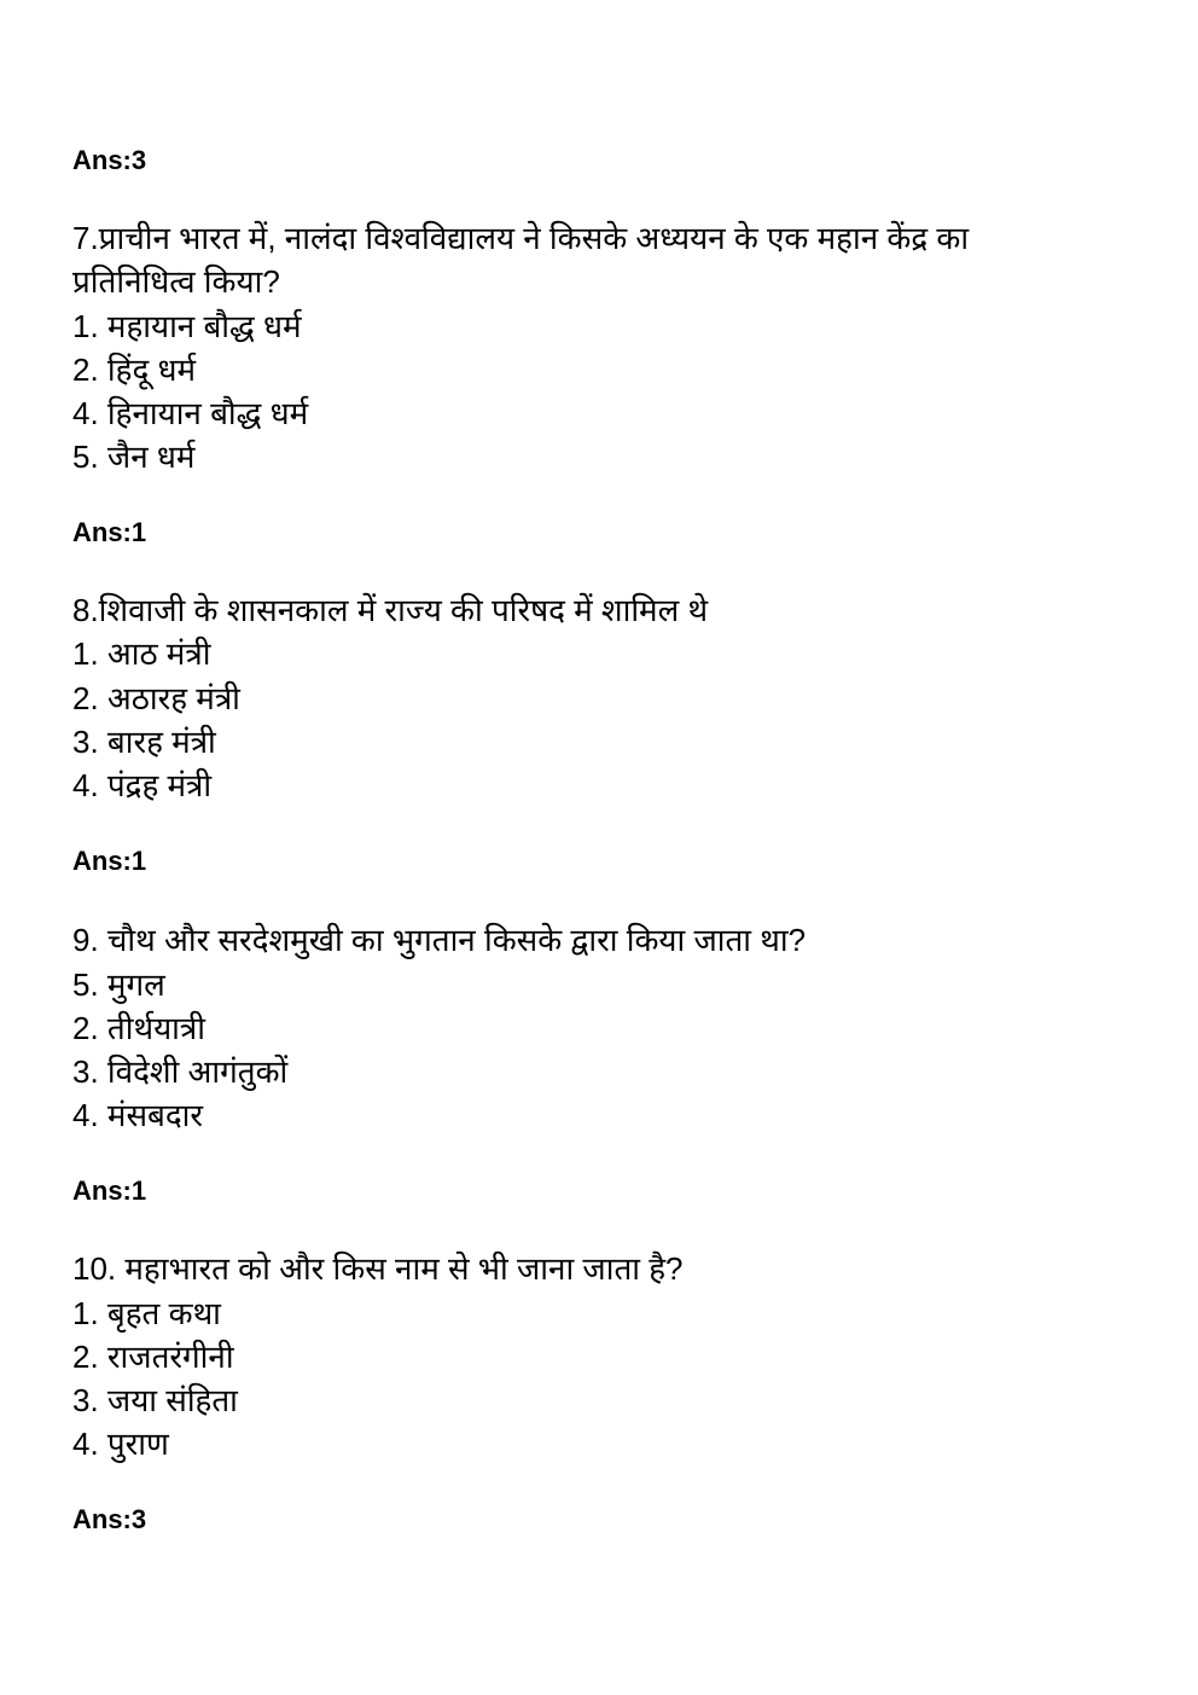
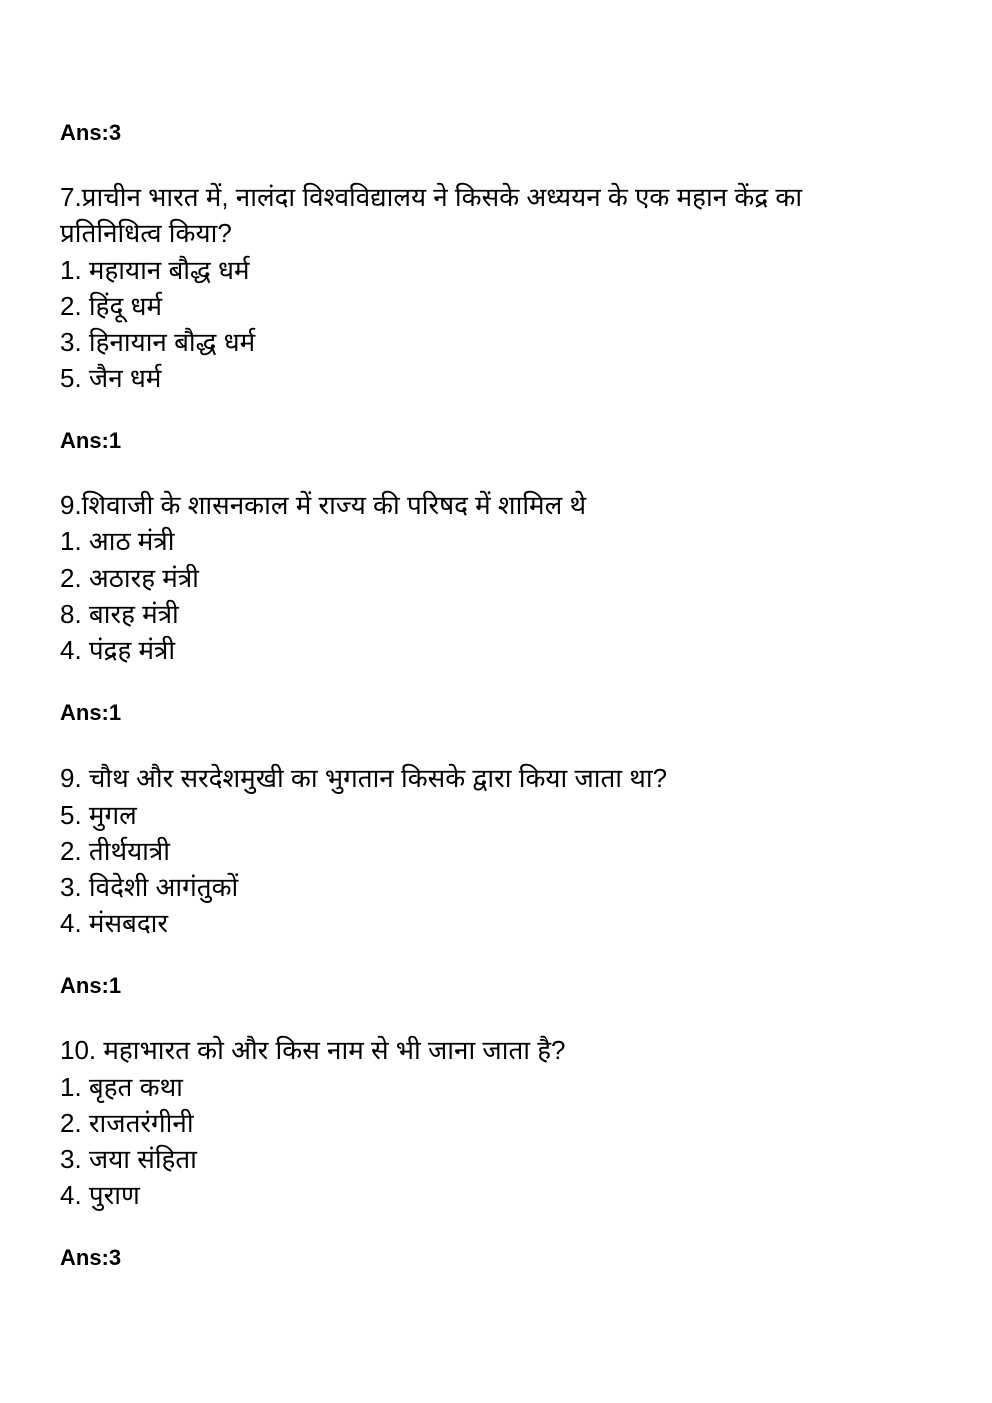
  Ans:3
  7.प्राचीन भारत में, नालंदा विश्वविद्यालय ने किसके अध्ययन के एक महान केंद्र का
  प्रतिनिधित्व किया?
  1. महायान बौद्ध धर्म
  2. हिंदू धर्म
- 4. हिनायान बौद्ध धर्म
+ 3. हिनायान बौद्ध धर्म
  5. जैन धर्म
  Ans:1
- 8.शिवाजी के शासनकाल में राज्य की परिषद में शामिल थे
+ 9.शिवाजी के शासनकाल में राज्य की परिषद में शामिल थे
  1. आठ मंत्री
  2. अठारह मंत्री
- 3. बारह मंत्री
+ 8. बारह मंत्री
  4. पंद्रह मंत्री
  Ans:1
  9. चौथ और सरदेशमुखी का भुगतान किसके द्वारा किया जाता था?
  5. मुगल
  2. तीर्थयात्री
  3. विदेशी आगंतुकों
  4. मंसबदार
  Ans:1
  10. महाभारत को और किस नाम से भी जाना जाता है?
  1. बृहत कथा
  2. राजतरंगीनी
  3. जया संहिता
  4. पुराण
  Ans:3
